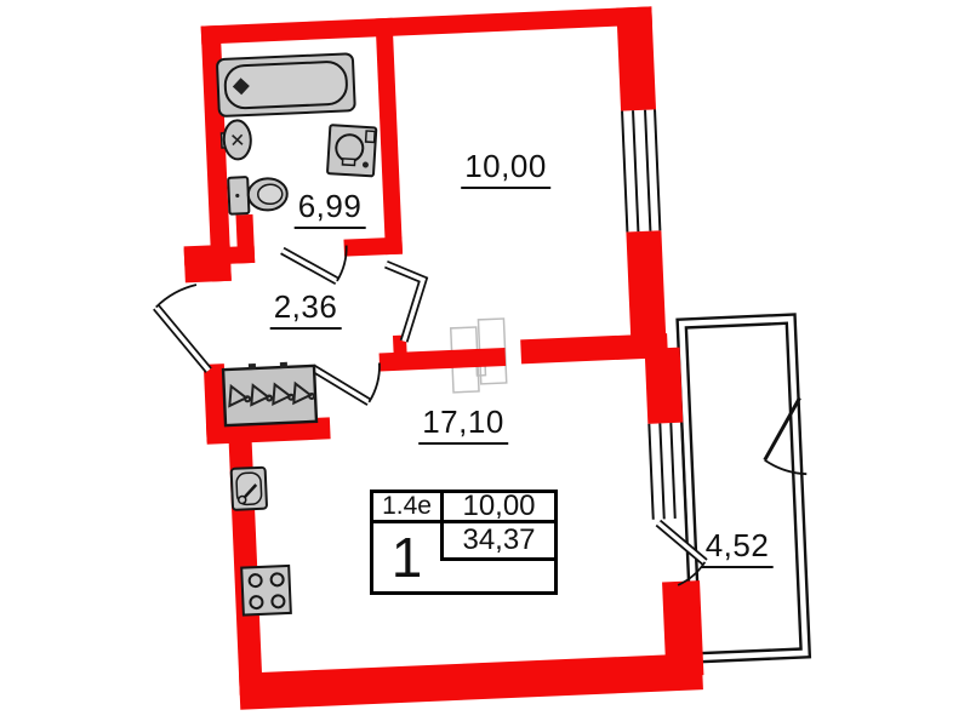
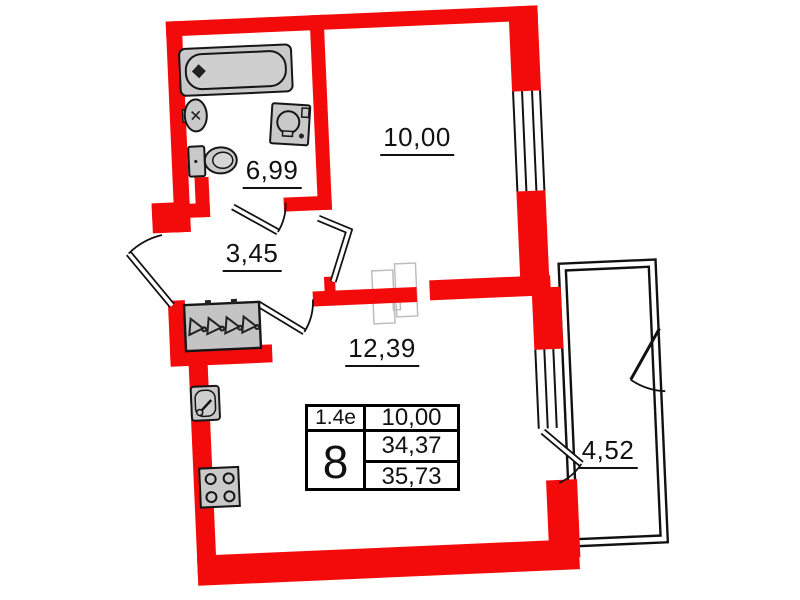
  6,99
  10,00
- 2,36
+ 3,45
- 17,10
+ 12,39
  4,52
  1.4e
  10,00
- 1
+ 8
  34,37
+ 35,73
